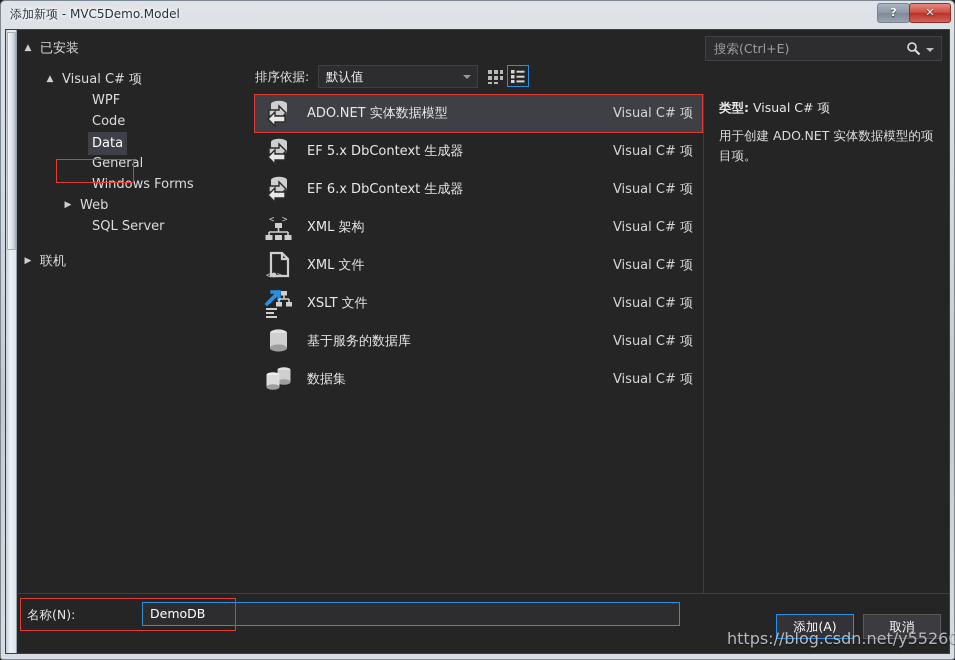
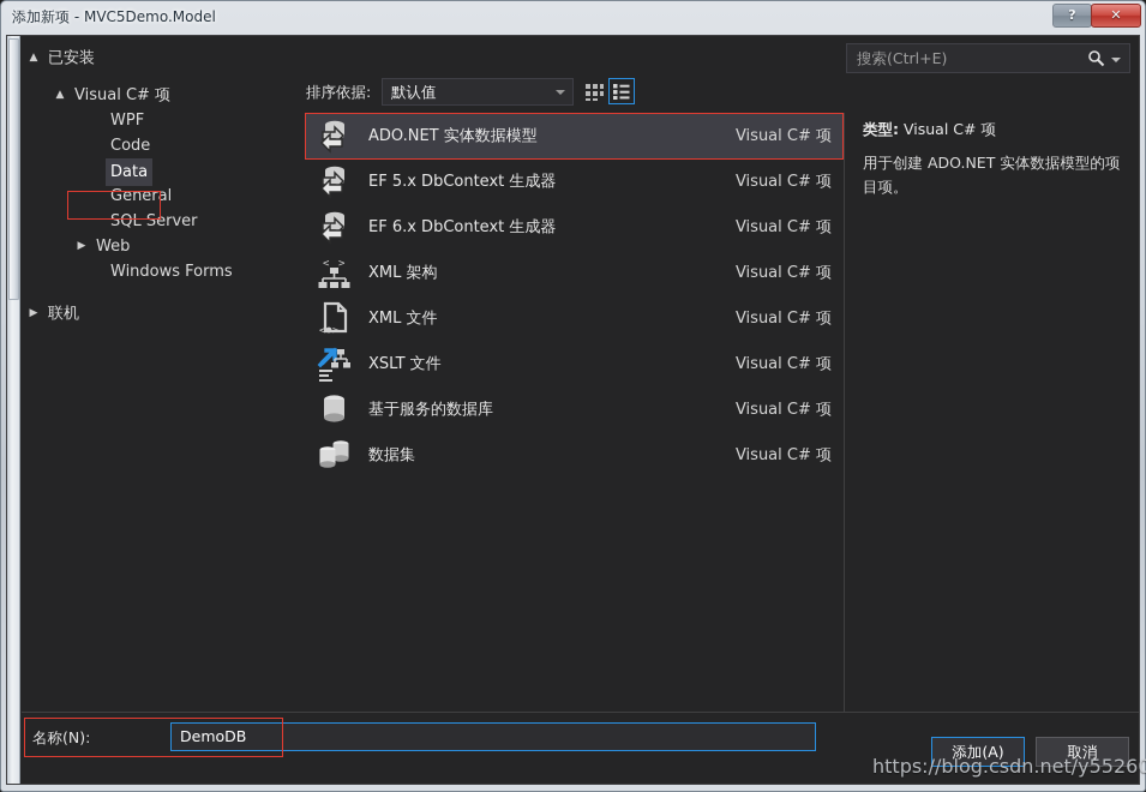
  添加新项 - MVC5Demo.Model
  ?
  ✕
  ▲
  已安装
  ▲
  Visual C# 项
  WPF
  Code
  Data
  General
- Windows Forms
+ SQL Server
  ▶
  Web
- SQL Server
+ Windows Forms
  ▶
  联机
  排序依据:
  默认值
  ADO.NET 实体数据模型
  Visual C# 项
  EF 5.x DbContext 生成器
  Visual C# 项
  EF 6.x DbContext 生成器
  Visual C# 项
  <
  >
  XML 架构
  Visual C# 项
  <
  >
  XML 文件
  Visual C# 项
  XSLT 文件
  Visual C# 项
  基于服务的数据库
  Visual C# 项
  数据集
  Visual C# 项
  搜索(Ctrl+E)
  类型: Visual C# 项
  用于创建 ADO.NET 实体数据模型的项目项。
  名称(N):
  DemoDB
  添加(A)
  取消
  https://blog.csdn.net/y55260
